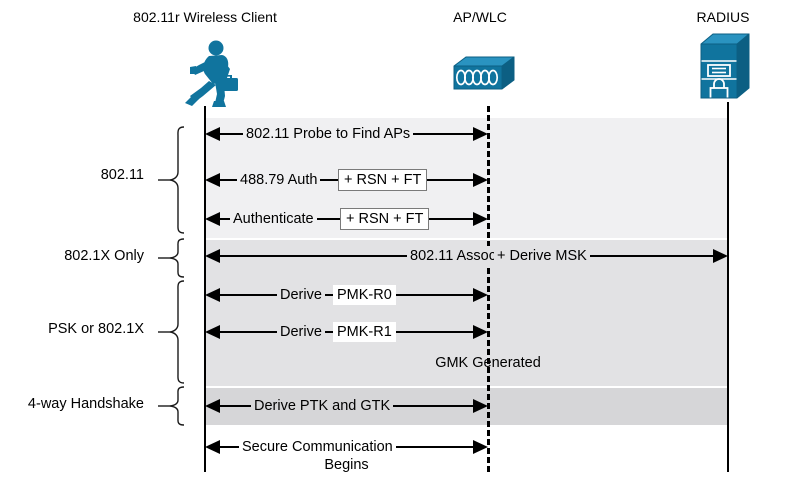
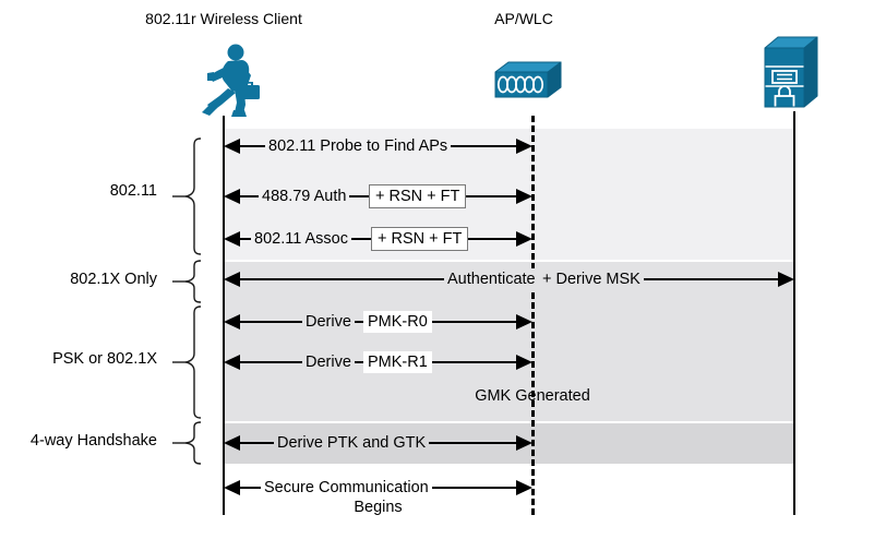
  802.11r Wireless Client
  AP/WLC
- RADIUS
  802.11
  802.1X Only
  PSK or 802.1X
  4-way Handshake
  802.11 Probe to Find APs
  488.79 Auth
  + RSN + FT
- Authenticate
+ 802.11 Assoc
  + RSN + FT
- 802.11 Assoc
+ Authenticate
  + Derive MSK
  Derive
  PMK-R0
  Derive
  PMK-R1
  GMK Generated
  Derive PTK and GTK
  Secure Communication
  Begins
